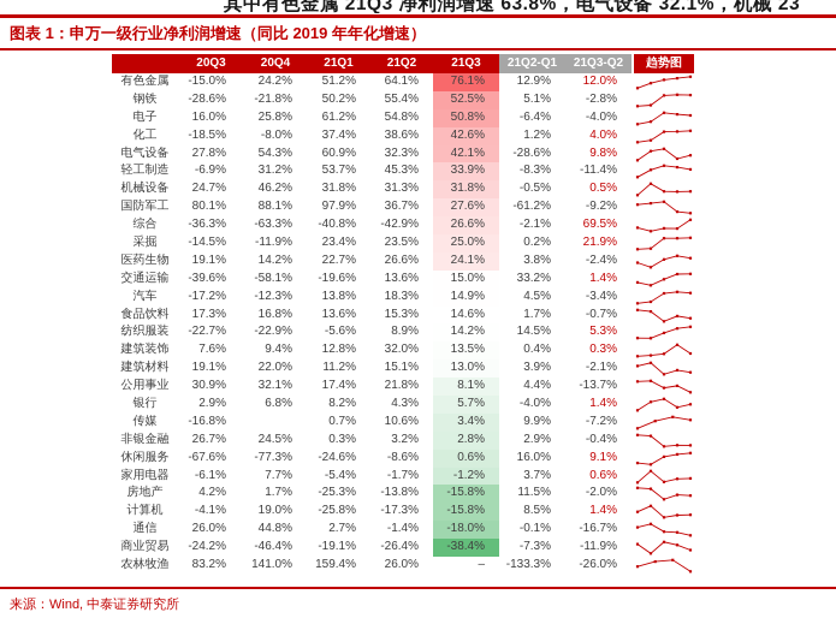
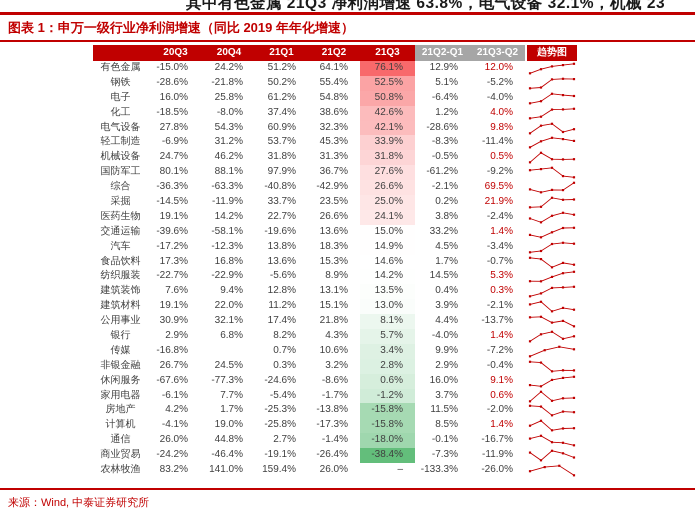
  其中有色金属 21Q3 净利润增速 63.8%，电气设备 32.1%，机械 23
  图表 1：申万一级行业净利润增速（同比 2019 年年化增速）
  20Q3
  20Q4
  21Q1
  21Q2
  21Q3
  21Q2-Q1
  21Q3-Q2
  趋势图
  有色金属
  -15.0%
  24.2%
  51.2%
  64.1%
  76.1%
  12.9%
  12.0%
  钢铁
  -28.6%
  -21.8%
  50.2%
  55.4%
  52.5%
  5.1%
- -2.8%
+ -5.2%
  电子
  16.0%
  25.8%
  61.2%
  54.8%
  50.8%
  -6.4%
  -4.0%
  化工
  -18.5%
  -8.0%
  37.4%
  38.6%
  42.6%
  1.2%
  4.0%
  电气设备
  27.8%
  54.3%
  60.9%
  32.3%
  42.1%
  -28.6%
  9.8%
  轻工制造
  -6.9%
  31.2%
  53.7%
  45.3%
  33.9%
  -8.3%
  -11.4%
  机械设备
  24.7%
  46.2%
  31.8%
  31.3%
  31.8%
  -0.5%
  0.5%
  国防军工
  80.1%
  88.1%
  97.9%
  36.7%
  27.6%
  -61.2%
  -9.2%
  综合
  -36.3%
  -63.3%
  -40.8%
  -42.9%
  26.6%
  -2.1%
  69.5%
  采掘
  -14.5%
  -11.9%
- 23.4%
+ 33.7%
  23.5%
  25.0%
  0.2%
  21.9%
  医药生物
  19.1%
  14.2%
  22.7%
  26.6%
  24.1%
  3.8%
  -2.4%
  交通运输
  -39.6%
  -58.1%
  -19.6%
  13.6%
  15.0%
  33.2%
  1.4%
  汽车
  -17.2%
  -12.3%
  13.8%
  18.3%
  14.9%
  4.5%
  -3.4%
  食品饮料
  17.3%
  16.8%
  13.6%
  15.3%
  14.6%
  1.7%
  -0.7%
  纺织服装
  -22.7%
  -22.9%
  -5.6%
  8.9%
  14.2%
  14.5%
  5.3%
  建筑装饰
  7.6%
  9.4%
  12.8%
- 32.0%
+ 13.1%
  13.5%
  0.4%
  0.3%
  建筑材料
  19.1%
  22.0%
  11.2%
  15.1%
  13.0%
  3.9%
  -2.1%
  公用事业
  30.9%
  32.1%
  17.4%
  21.8%
  8.1%
  4.4%
  -13.7%
  银行
  2.9%
  6.8%
  8.2%
  4.3%
  5.7%
  -4.0%
  1.4%
  传媒
  -16.8%
  0.7%
  10.6%
  3.4%
  9.9%
  -7.2%
  非银金融
  26.7%
  24.5%
  0.3%
  3.2%
  2.8%
  2.9%
  -0.4%
  休闲服务
  -67.6%
  -77.3%
  -24.6%
  -8.6%
  0.6%
  16.0%
  9.1%
  家用电器
  -6.1%
  7.7%
  -5.4%
  -1.7%
  -1.2%
  3.7%
  0.6%
  房地产
  4.2%
  1.7%
  -25.3%
  -13.8%
  -15.8%
  11.5%
  -2.0%
  计算机
  -4.1%
  19.0%
  -25.8%
  -17.3%
  -15.8%
  8.5%
  1.4%
  通信
  26.0%
  44.8%
  2.7%
  -1.4%
  -18.0%
  -0.1%
  -16.7%
  商业贸易
  -24.2%
  -46.4%
  -19.1%
  -26.4%
  -38.4%
  -7.3%
  -11.9%
  农林牧渔
  83.2%
  141.0%
  159.4%
  26.0%
  –
  -133.3%
  -26.0%
  来源：Wind, 中泰证券研究所
